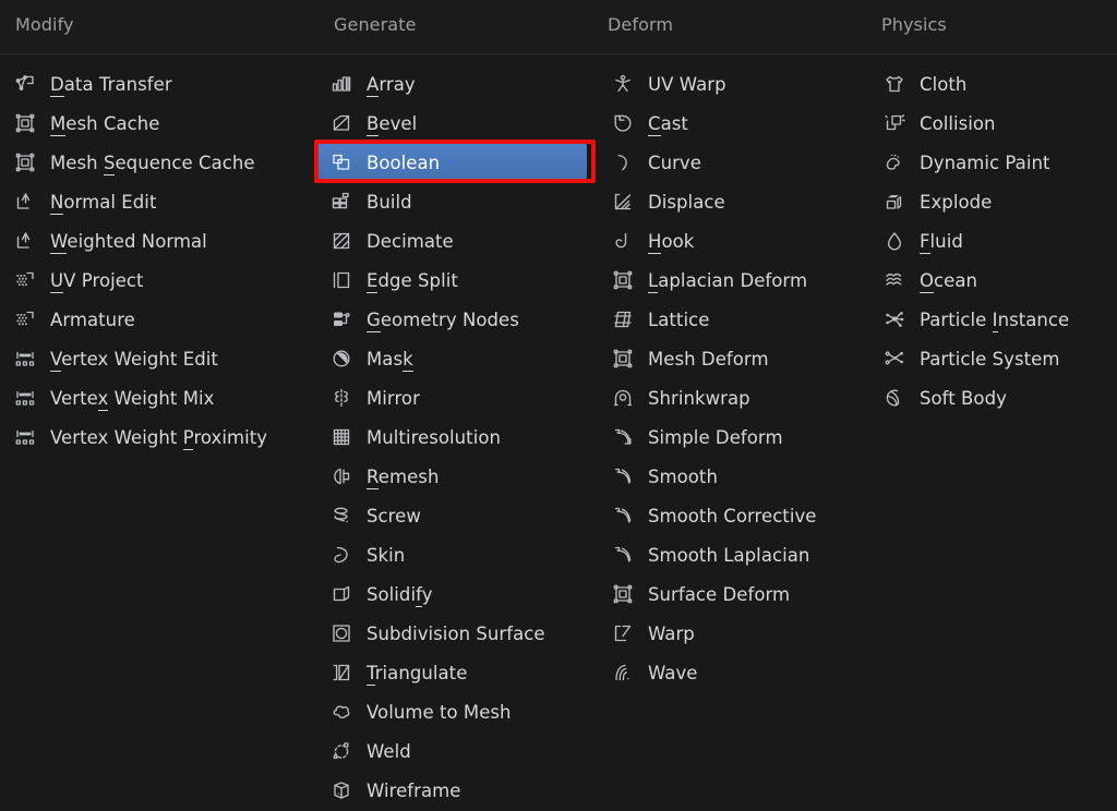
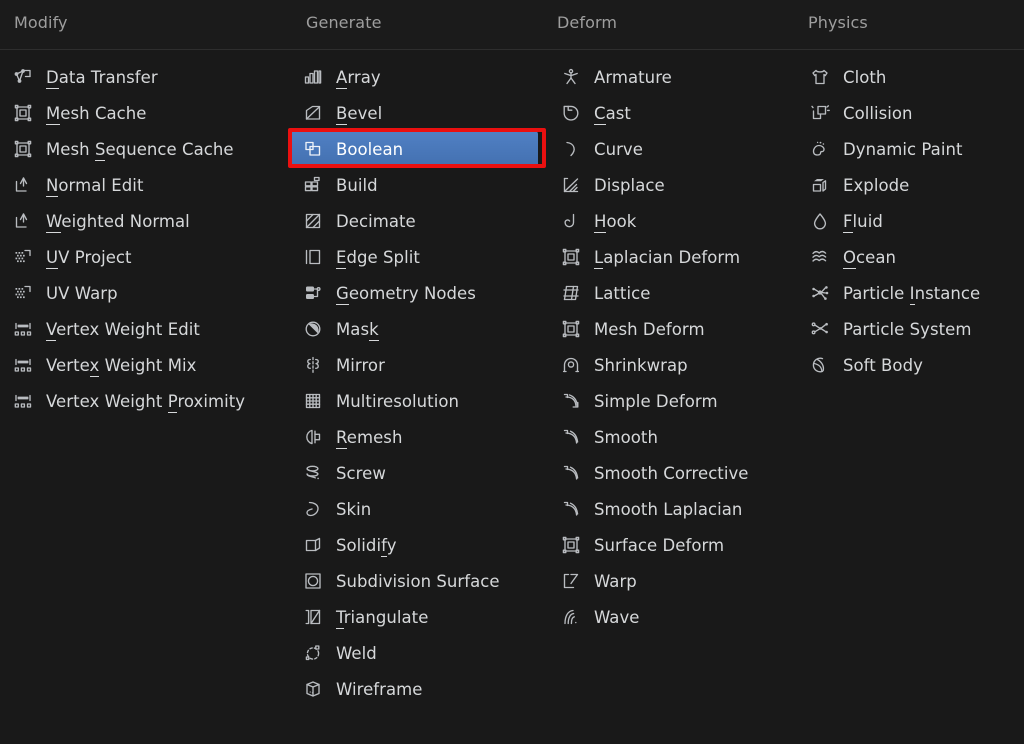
  Modify
  Generate
  Deform
  Physics
  Data Transfer
  Mesh Cache
  Mesh Sequence Cache
  Normal Edit
  Weighted Normal
  UV Project
- Armature
+ UV Warp
  Vertex Weight Edit
  Vertex Weight Mix
  Vertex Weight Proximity
  Array
  Bevel
  Boolean
  Build
  Decimate
  Edge Split
  Geometry Nodes
  Mask
  Mirror
  Multiresolution
  Remesh
  Screw
  Skin
  Solidify
  Subdivision Surface
  Triangulate
- Volume to Mesh
  Weld
  Wireframe
- UV Warp
+ Armature
  Cast
  Curve
  Displace
  Hook
  Laplacian Deform
  Lattice
  Mesh Deform
  Shrinkwrap
  Simple Deform
  Smooth
  Smooth Corrective
  Smooth Laplacian
  Surface Deform
  Warp
  Wave
  Cloth
  Collision
  Dynamic Paint
  Explode
  Fluid
  Ocean
  Particle Instance
  Particle System
  Soft Body
